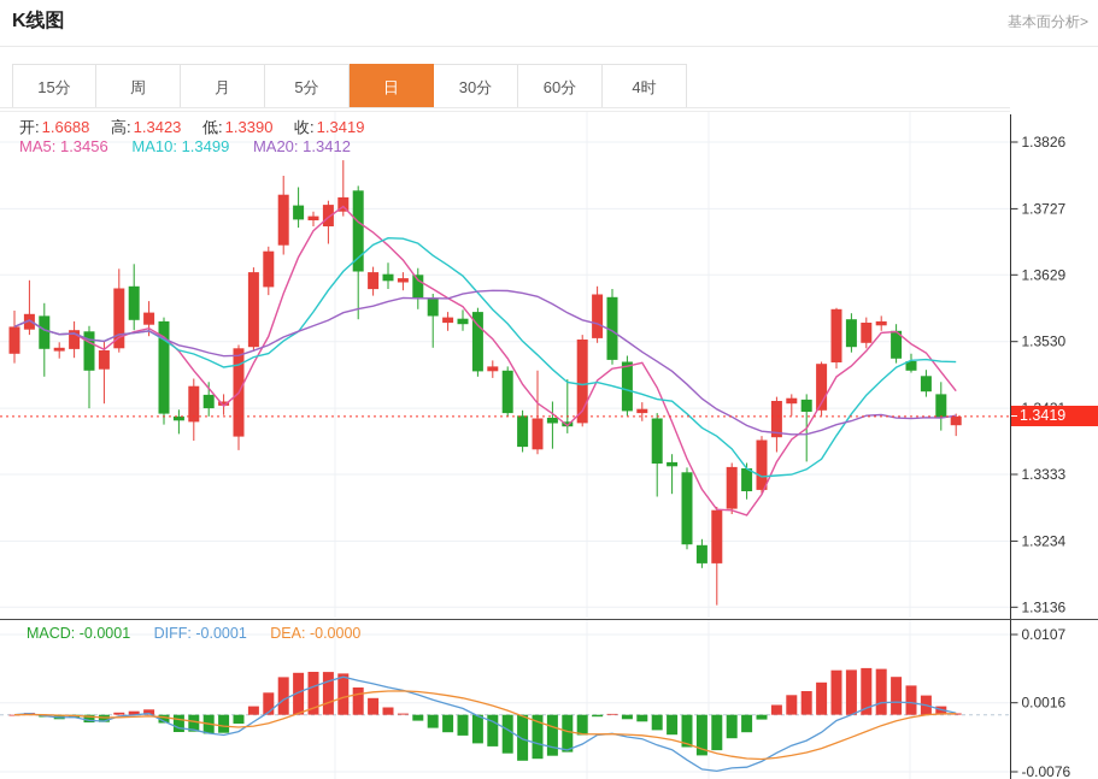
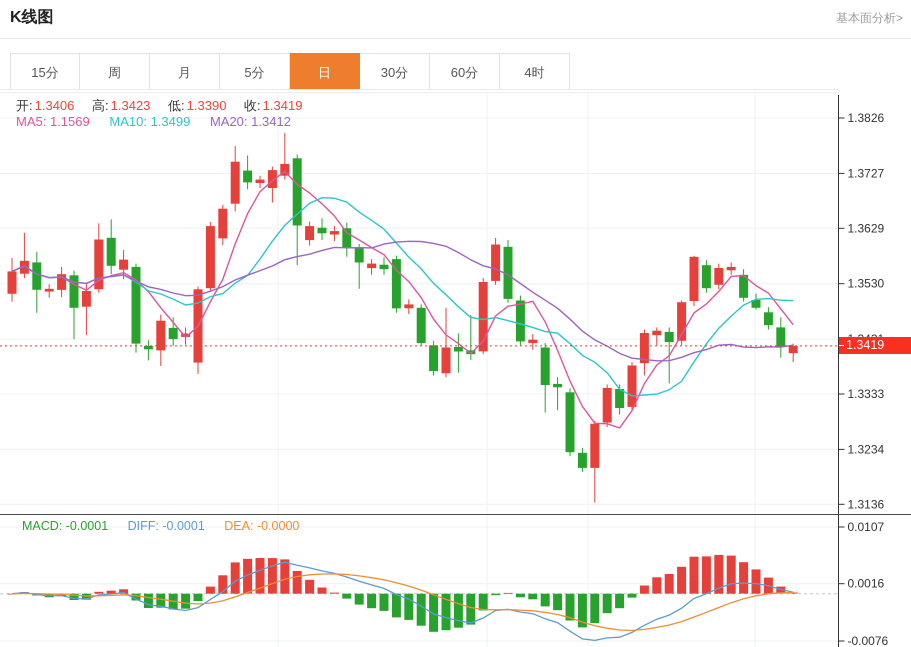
  K线图
  基本面分析>
  15分
  周
  月
  5分
  日
  30分
  60分
  4时
- 开: 1.6688 高: 1.3423 低: 1.3390 收: 1.3419
+ 开: 1.3406 高: 1.3423 低: 1.3390 收: 1.3419
- MA5: 1.3456 MA10: 1.3499 MA20: 1.3412
+ MA5: 1.1569 MA10: 1.3499 MA20: 1.3412
  1.3826
  1.3727
  1.3629
  1.3530
  1.3333
  1.3234
  1.3136
  MACD: -0.0001 DIFF: -0.0001 DEA: -0.0000
  0.0107
  0.0016
  -0.0076
  1.3419
